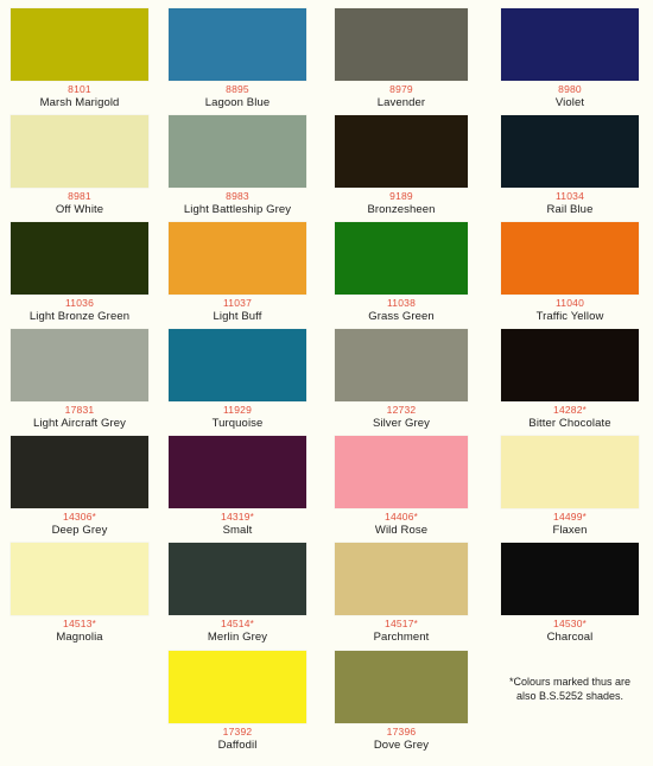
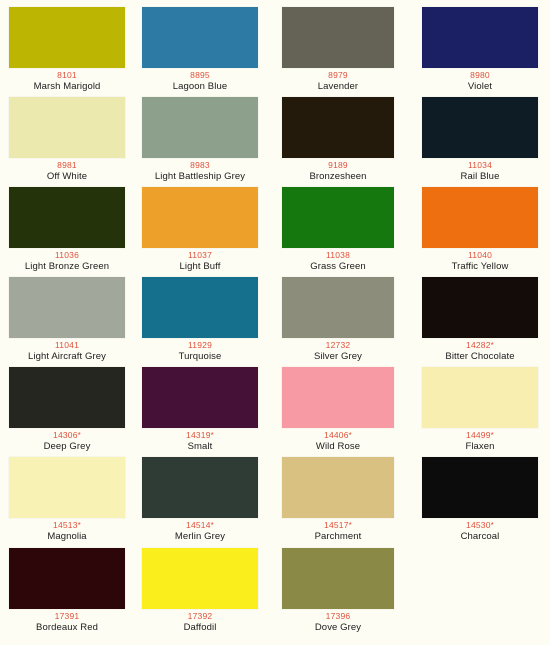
  8101
  Marsh Marigold
  8895
  Lagoon Blue
  8979
  Lavender
  8980
  Violet
  8981
  Off White
  8983
  Light Battleship Grey
  9189
  Bronzesheen
  11034
  Rail Blue
  11036
  Light Bronze Green
  11037
  Light Buff
  11038
  Grass Green
  11040
  Traffic Yellow
- 17831
+ 11041
  Light Aircraft Grey
  11929
  Turquoise
  12732
  Silver Grey
  14282*
  Bitter Chocolate
  14306*
  Deep Grey
  14319*
  Smalt
  14406*
  Wild Rose
  14499*
  Flaxen
  14513*
  Magnolia
  14514*
  Merlin Grey
  14517*
  Parchment
  14530*
  Charcoal
+ 17391
+ Bordeaux Red
  17392
  Daffodil
  17396
  Dove Grey
- *Colours marked thus are
- also B.S.5252 shades.
